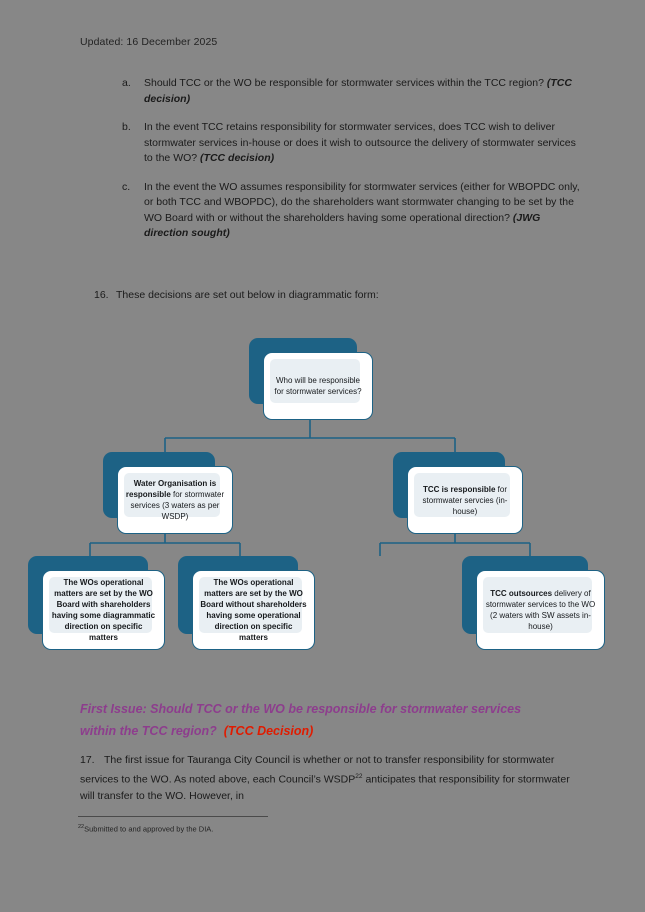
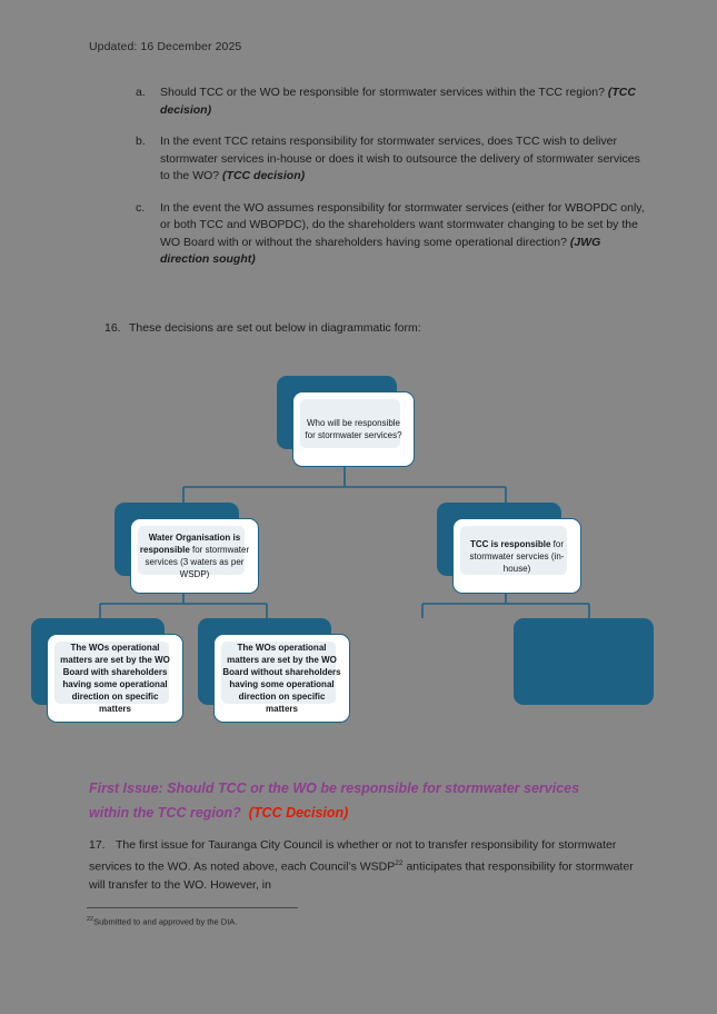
  Updated: 16 December 2025
  a.
  Should TCC or the WO be responsible for stormwater services within the TCC region? (TCC decision)
  b.
  In the event TCC retains responsibility for stormwater services, does TCC wish to deliver stormwater services in-house or does it wish to outsource the delivery of stormwater services to the WO? (TCC decision)
  c.
  In the event the WO assumes responsibility for stormwater services (either for WBOPDC only, or both TCC and WBOPDC), do the shareholders want stormwater changing to be set by the WO Board with or without the shareholders having some operational direction? (JWG direction sought)
  16. These decisions are set out below in diagrammatic form:
  Who will be responsible for stormwater services?
  Water Organisation is responsible for stormwater services (3 waters as per WSDP)
  TCC is responsible for stormwater servcies (in-house)
- The WOs operational matters are set by the WO Board with shareholders having some diagrammatic direction on specific matters
+ The WOs operational matters are set by the WO Board with shareholders having some operational direction on specific matters
  The WOs operational matters are set by the WO Board without shareholders having some operational direction on specific matters
- TCC outsources delivery of stormwater services to the WO (2 waters with SW assets in-house)
  First Issue: Should TCC or the WO be responsible for stormwater services within the TCC region? (TCC Decision)
  17. The first issue for Tauranga City Council is whether or not to transfer responsibility for stormwater services to the WO. As noted above, each Council’s WSDP anticipates that responsibility for stormwater will transfer to the WO. However, in
  Submitted to and approved by the DIA.
